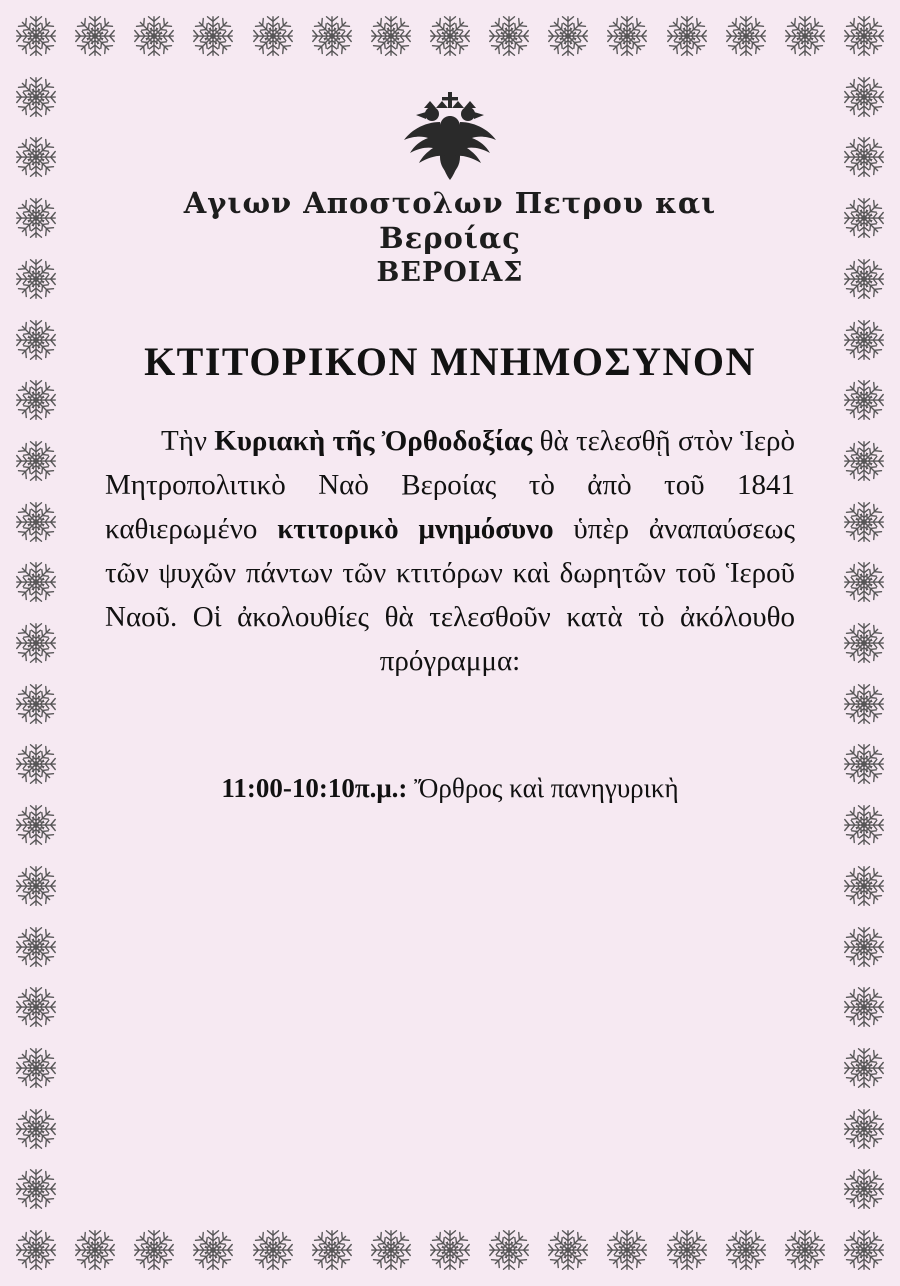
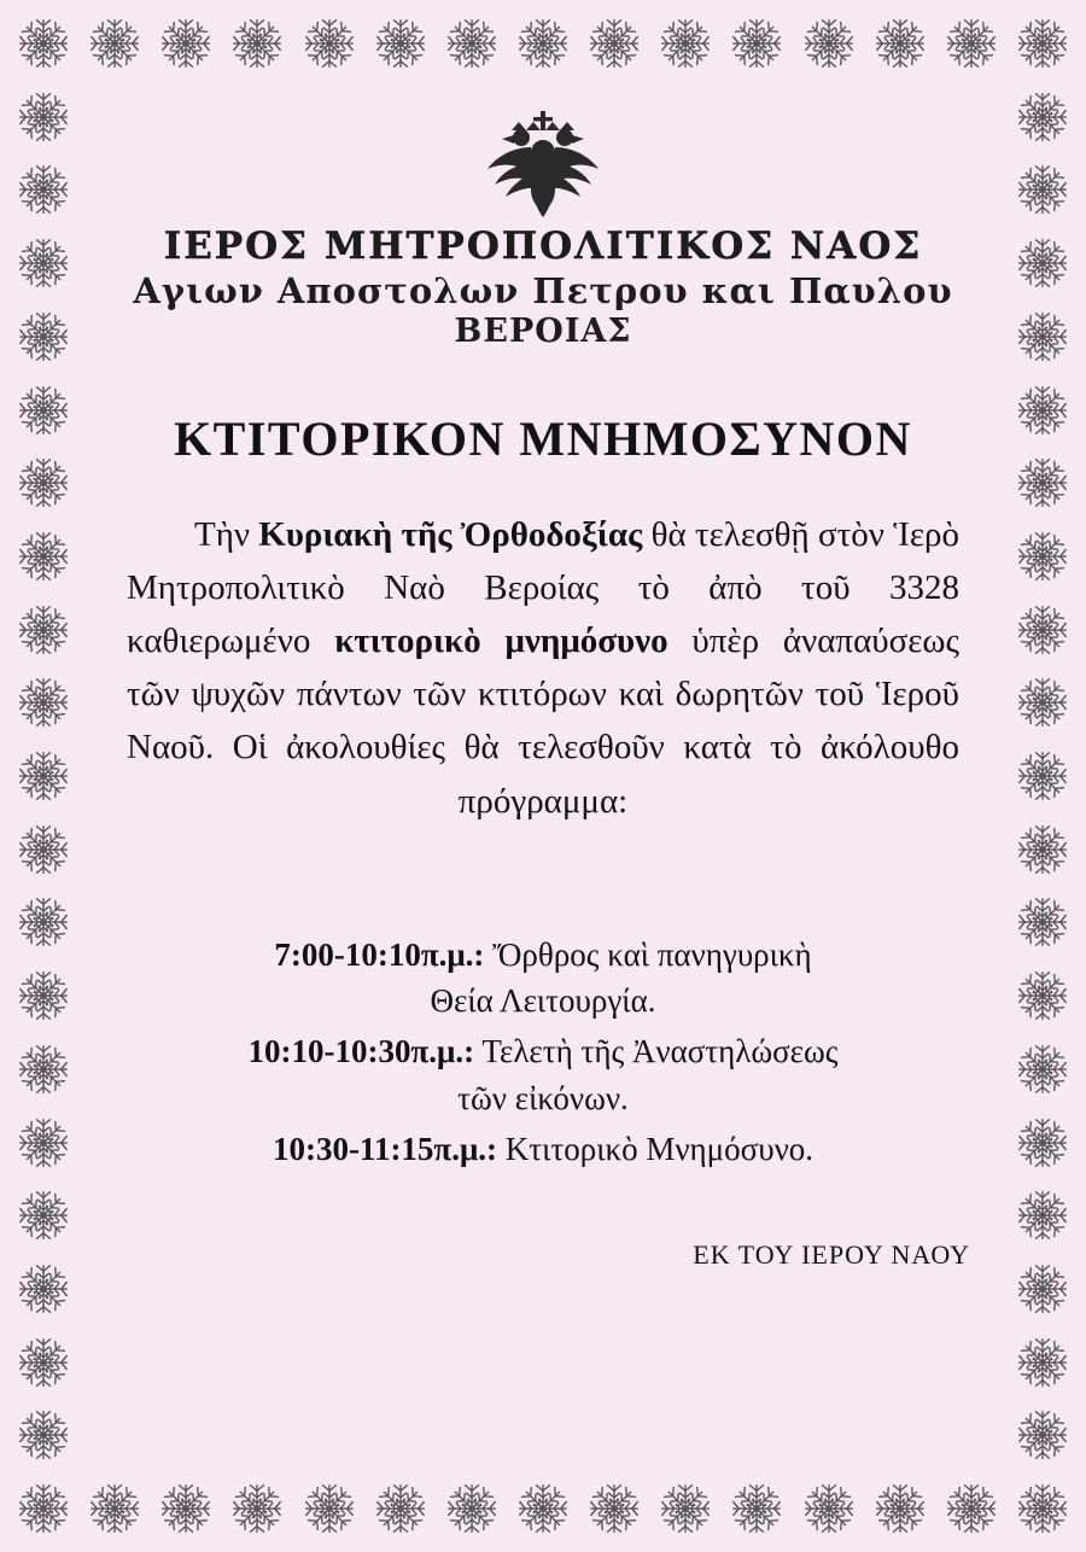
+ ΙΕΡΟΣ ΜΗΤΡΟΠΟΛΙΤΙΚΟΣ ΝΑΟΣ
- Αγιων Αποστολων Πετρου και Βεροίας
+ Αγιων Αποστολων Πετρου και Παυλου
  ΒΕΡΟΙΑΣ
  ΚΤΙΤΟΡΙΚΟΝ ΜΝΗΜΟΣΥΝΟΝ
- Τὴν Κυριακὴ τῆς Ὀρθοδοξίας θὰ τελεσθῇ στὸν Ἱερὸ Μητροπολιτικὸ Ναὸ Βεροίας τὸ ἀπὸ τοῦ 1841 καθιερωμένο κτιτορικὸ μνημόσυνο ὑπὲρ ἀναπαύσεως τῶν ψυχῶν πάντων τῶν κτιτόρων καὶ δωρητῶν τοῦ Ἱεροῦ Ναοῦ. Οἱ ἀκολουθίες θὰ τελεσθοῦν κατὰ τὸ ἀκόλουθο πρόγραμμα:
+ Τὴν Κυριακὴ τῆς Ὀρθοδοξίας θὰ τελεσθῇ στὸν Ἱερὸ Μητροπολιτικὸ Ναὸ Βεροίας τὸ ἀπὸ τοῦ 3328 καθιερωμένο κτιτορικὸ μνημόσυνο ὑπὲρ ἀναπαύσεως τῶν ψυχῶν πάντων τῶν κτιτόρων καὶ δωρητῶν τοῦ Ἱεροῦ Ναοῦ. Οἱ ἀκολουθίες θὰ τελεσθοῦν κατὰ τὸ ἀκόλουθο πρόγραμμα:
- 11:00-10:10π.μ.: Ὄρθρος καὶ πανηγυρικὴ
+ 7:00-10:10π.μ.: Ὄρθρος καὶ πανηγυρικὴ
+ Θεία Λειτουργία.
+ 10:10-10:30π.μ.: Τελετὴ τῆς Ἀναστηλώσεως
+ τῶν εἰκόνων.
+ 10:30-11:15π.μ.: Κτιτορικὸ Μνημόσυνο.
+ ΕΚ ΤΟΥ ΙΕΡΟΥ ΝΑΟΥ
